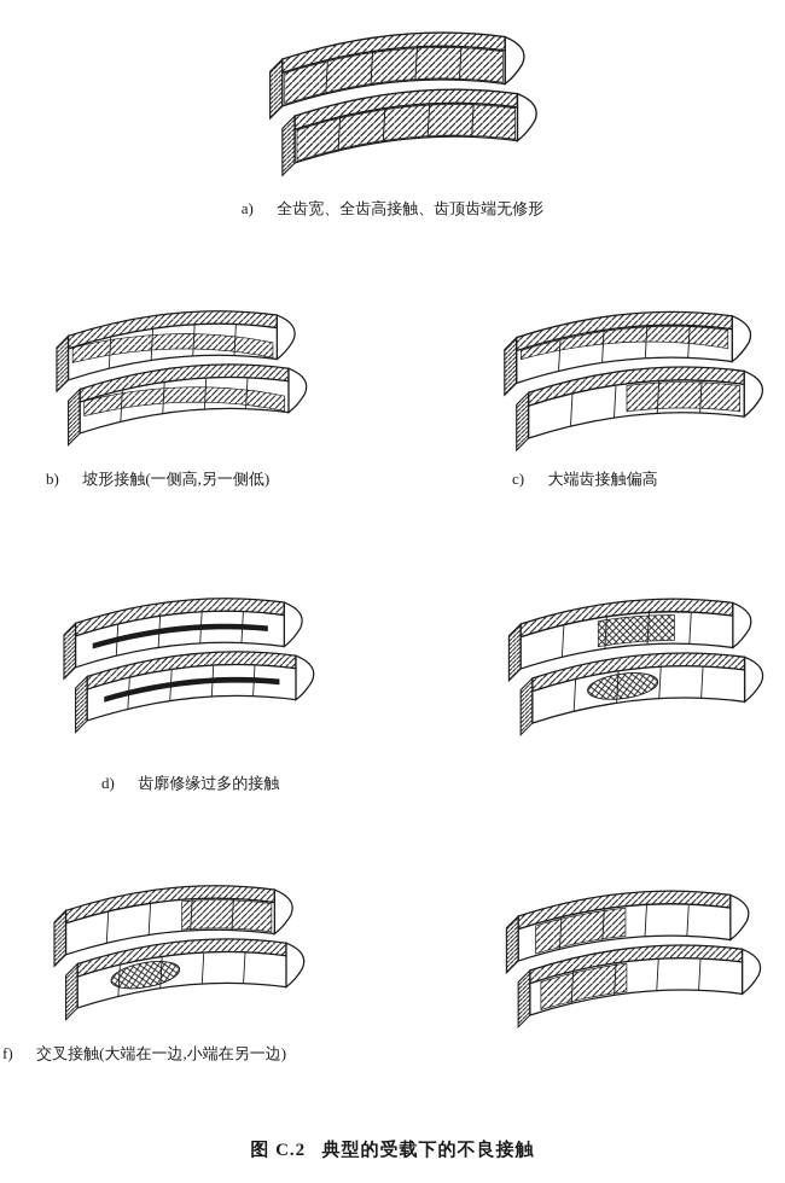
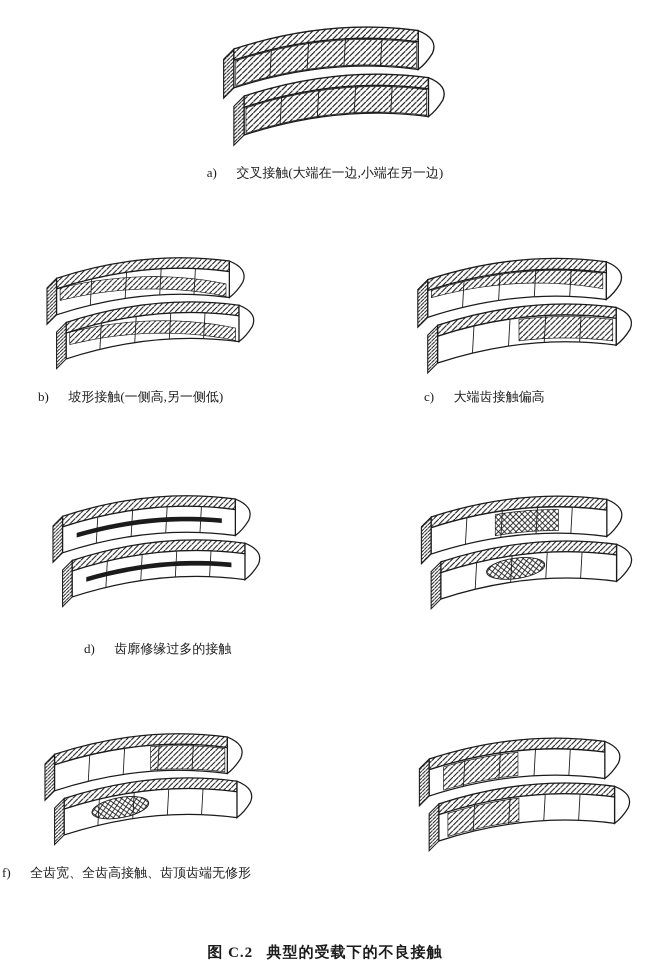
- a) 全齿宽、全齿高接触、齿顶齿端无修形
+ a) 交叉接触(大端在一边,小端在另一边)
  b) 坡形接触(一侧高,另一侧低)
  c) 大端齿接触偏高
  d) 齿廓修缘过多的接触
- f) 交叉接触(大端在一边,小端在另一边)
+ f) 全齿宽、全齿高接触、齿顶齿端无修形
  图 C.2 典型的受载下的不良接触
